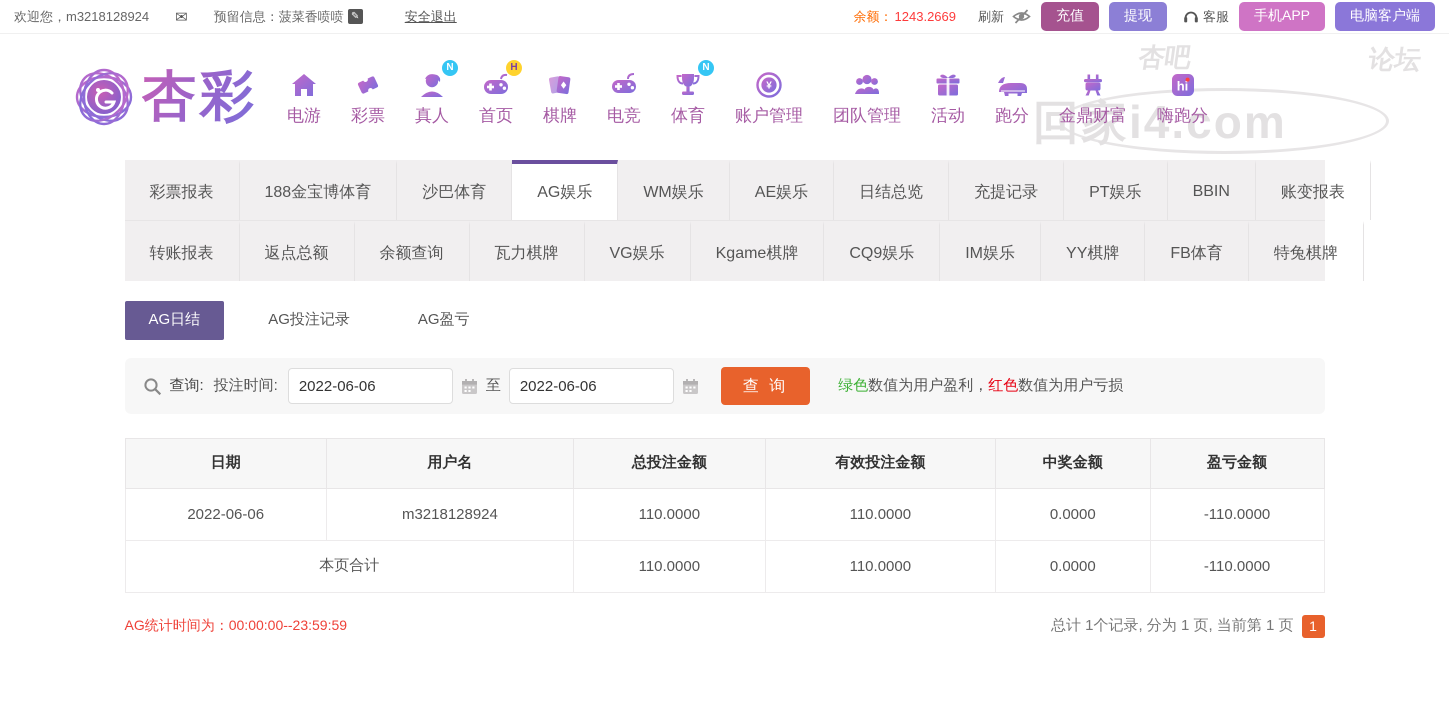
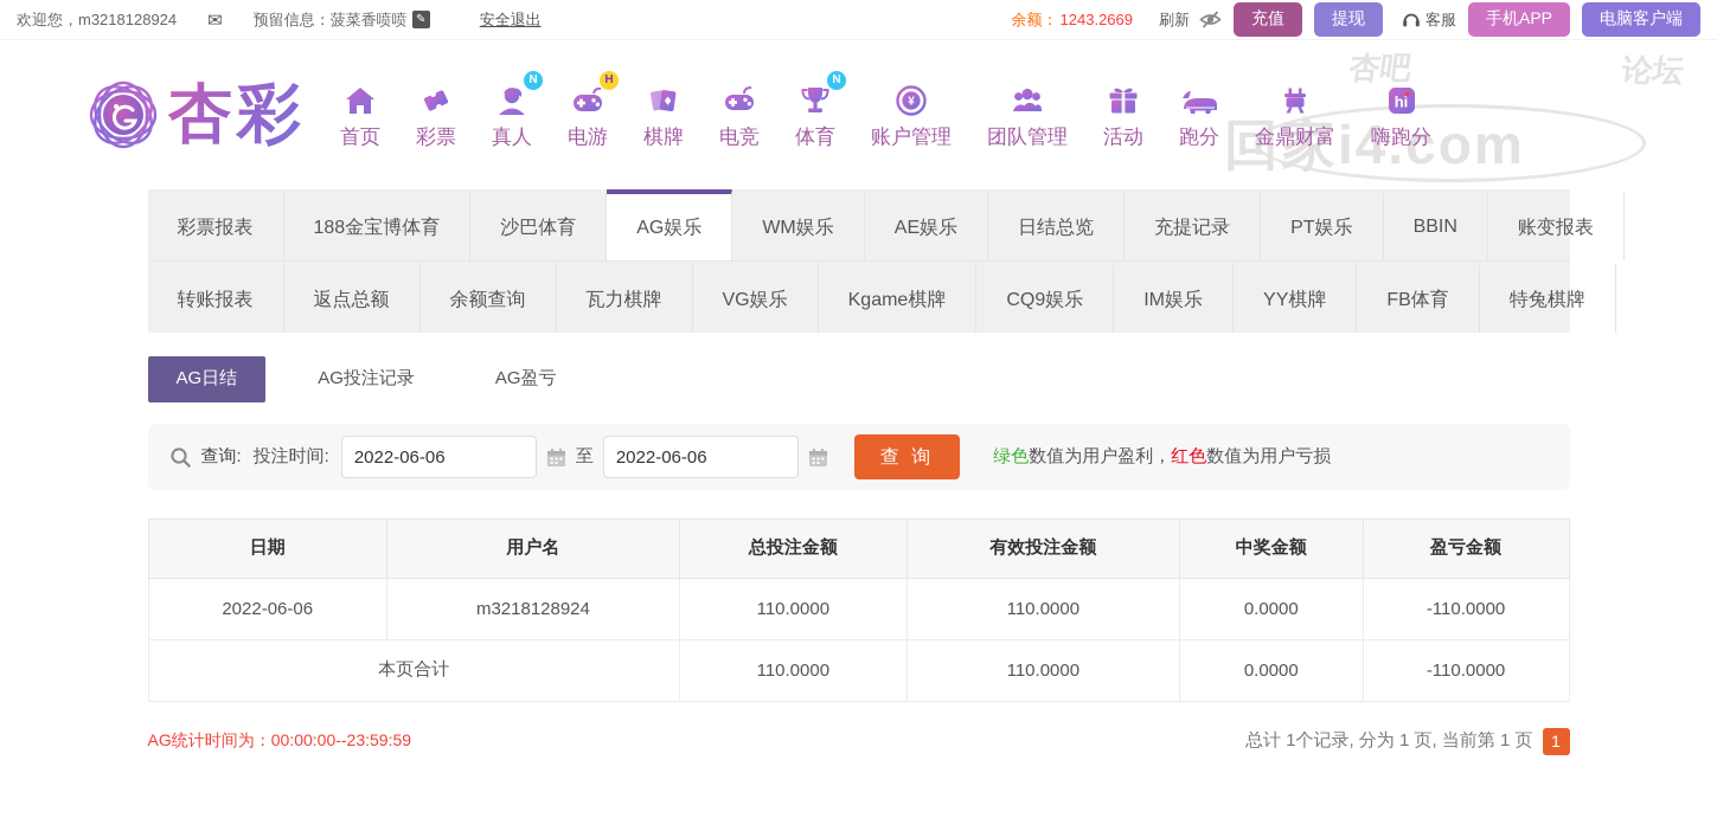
  欢迎您，m3218128924
  ✉
  预留信息：
  菠菜香喷喷
  ✎
  安全退出
  余额：
  1243.2669
  刷新
  充值
  提现
  客服
  手机APP
  电脑客户端
  回家i4.com
  杏彩
- 电游
+ 首页
  彩票
  N
  真人
  H
- 首页
+ 电游
  棋牌
  电竞
  N
  体育
  ¥
  账户管理
  团队管理
  活动
  跑分
  金鼎财富
  hi
  嗨跑分
  彩票报表
  188金宝博体育
  沙巴体育
  AG娱乐
  WM娱乐
  AE娱乐
  日结总览
  充提记录
  PT娱乐
  BBIN
  账变报表
  转账报表
  返点总额
  余额查询
  瓦力棋牌
  VG娱乐
  Kgame棋牌
  CQ9娱乐
  IM娱乐
  YY棋牌
  FB体育
  特兔棋牌
  AG日结
  AG投注记录
  AG盈亏
  查询:
  投注时间:
  2022-06-06
  至
  2022-06-06
  查 询
  绿色数值为用户盈利，红色数值为用户亏损
  日期	用户名	总投注金额	有效投注金额	中奖金额	盈亏金额
  2022-06-06	m3218128924	110.0000	110.0000	0.0000	-110.0000
  本页合计	110.0000	110.0000	0.0000	-110.0000
  AG统计时间为：00:00:00--23:59:59
  总计 1个记录, 分为 1 页, 当前第 1 页
  1
